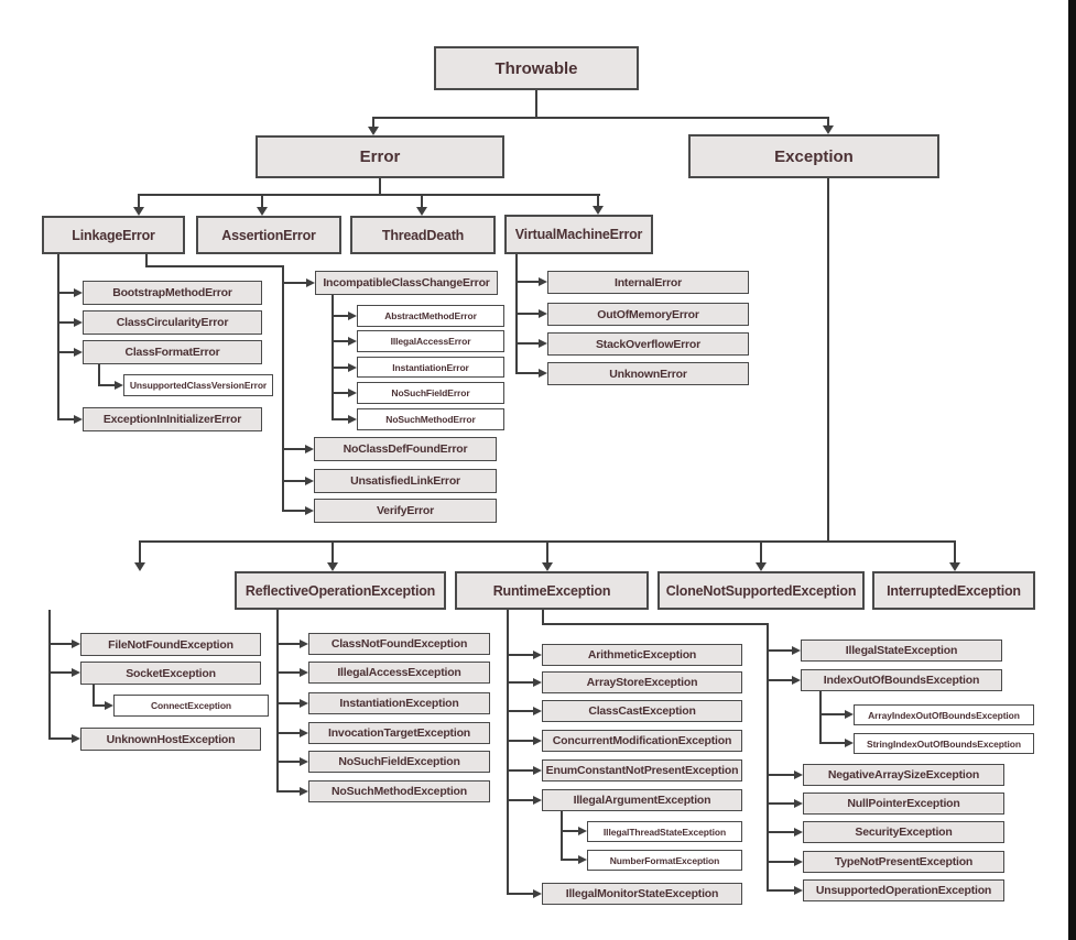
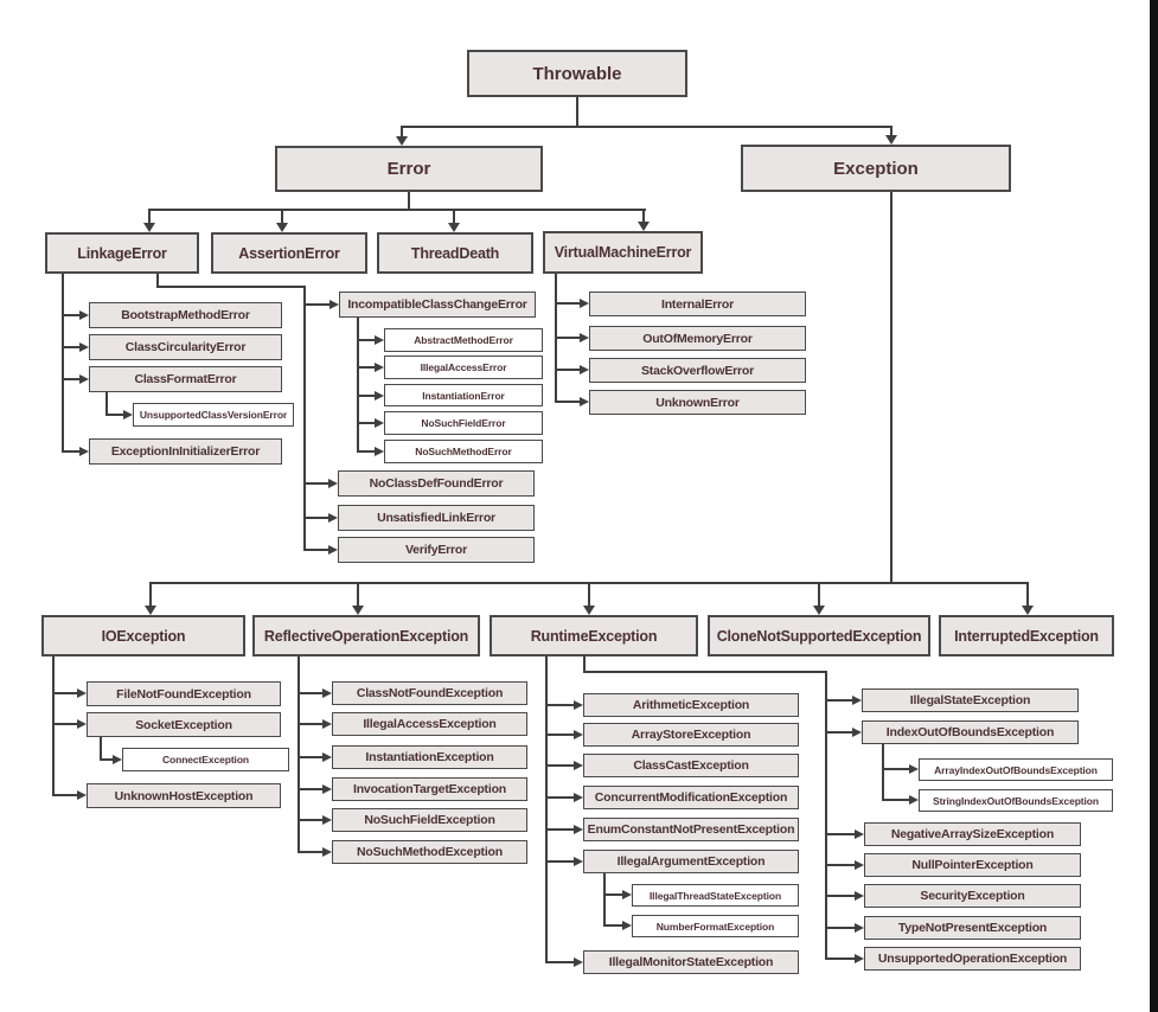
  Throwable
  Error
  Exception
  LinkageError
  AssertionError
  ThreadDeath
  VirtualMachineError
+ IOException
  ReflectiveOperationException
  RuntimeException
  CloneNotSupportedException
  InterruptedException
  BootstrapMethodError
  ClassCircularityError
  ClassFormatError
  UnsupportedClassVersionError
  ExceptionInInitializerError
  IncompatibleClassChangeError
  AbstractMethodError
  IllegalAccessError
  InstantiationError
  NoSuchFieldError
  NoSuchMethodError
  NoClassDefFoundError
  UnsatisfiedLinkError
  VerifyError
  InternalError
  OutOfMemoryError
  StackOverflowError
  UnknownError
  FileNotFoundException
  SocketException
  ConnectException
  UnknownHostException
  ClassNotFoundException
  IllegalAccessException
  InstantiationException
  InvocationTargetException
  NoSuchFieldException
  NoSuchMethodException
  ArithmeticException
  ArrayStoreException
  ClassCastException
  ConcurrentModificationException
  EnumConstantNotPresentException
  IllegalArgumentException
  IllegalThreadStateException
  NumberFormatException
  IllegalMonitorStateException
  IllegalStateException
  IndexOutOfBoundsException
  ArrayIndexOutOfBoundsException
  StringIndexOutOfBoundsException
  NegativeArraySizeException
  NullPointerException
  SecurityException
  TypeNotPresentException
  UnsupportedOperationException
